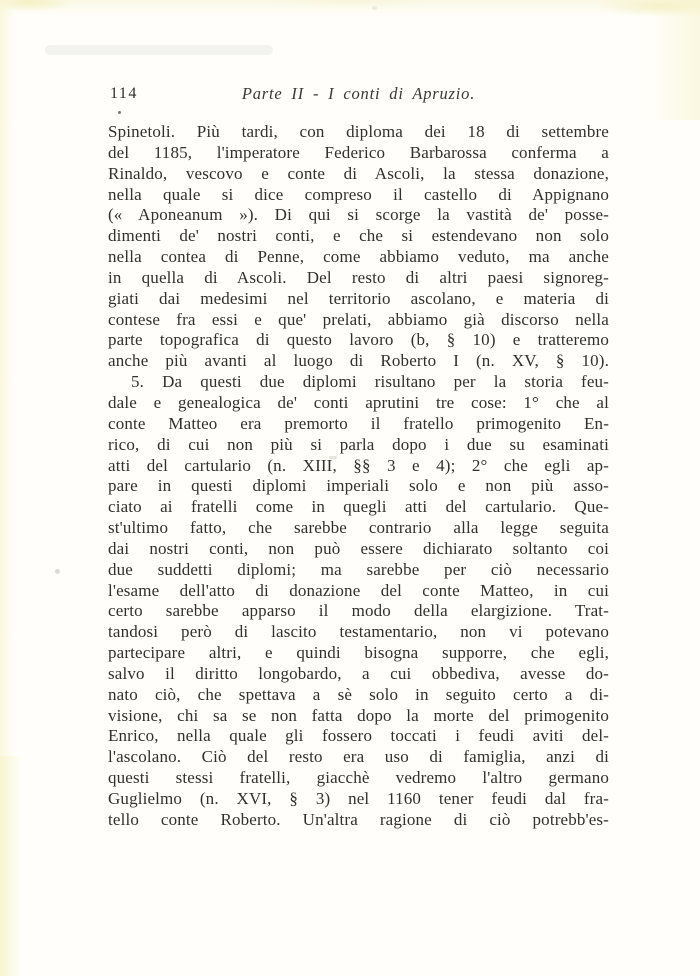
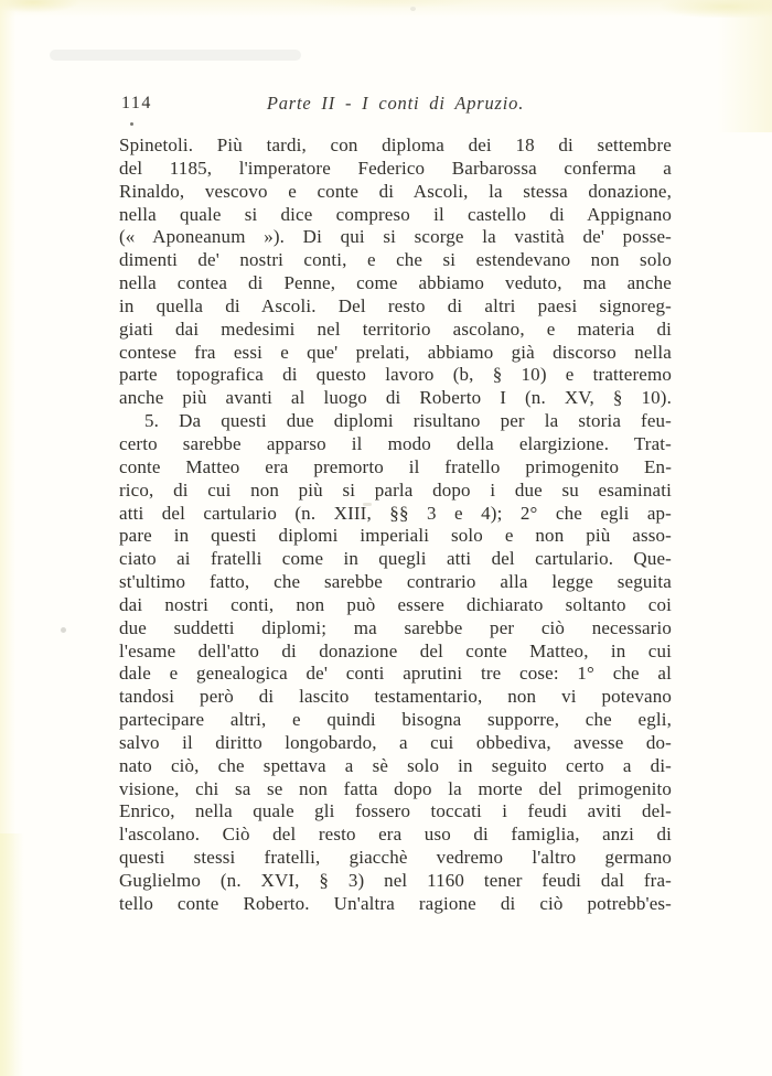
  114
  Parte II - I conti di Apruzio.
  Spinetoli. Più tardi, con diploma dei 18 di settembre
  del 1185, l'imperatore Federico Barbarossa conferma a
  Rinaldo, vescovo e conte di Ascoli, la stessa donazione,
  nella quale si dice compreso il castello di Appignano
  (« Aponeanum »). Di qui si scorge la vastità de' posse-
  dimenti de' nostri conti, e che si estendevano non solo
  nella contea di Penne, come abbiamo veduto, ma anche
  in quella di Ascoli. Del resto di altri paesi signoreg-
  giati dai medesimi nel territorio ascolano, e materia di
  contese fra essi e que' prelati, abbiamo già discorso nella
  parte topografica di questo lavoro (b, § 10) e tratteremo
  anche più avanti al luogo di Roberto I (n. XV, § 10).
  5. Da questi due diplomi risultano per la storia feu-
- dale e genealogica de' conti aprutini tre cose: 1° che al
+ certo sarebbe apparso il modo della elargizione. Trat-
  conte Matteo era premorto il fratello primogenito En-
  rico, di cui non più si parla dopo i due su esaminati
  atti del cartulario (n. XIII, §§ 3 e 4); 2° che egli ap-
  pare in questi diplomi imperiali solo e non più asso-
  ciato ai fratelli come in quegli atti del cartulario. Que-
  st'ultimo fatto, che sarebbe contrario alla legge seguita
  dai nostri conti, non può essere dichiarato soltanto coi
  due suddetti diplomi; ma sarebbe per ciò necessario
  l'esame dell'atto di donazione del conte Matteo, in cui
- certo sarebbe apparso il modo della elargizione. Trat-
+ dale e genealogica de' conti aprutini tre cose: 1° che al
  tandosi però di lascito testamentario, non vi potevano
  partecipare altri, e quindi bisogna supporre, che egli,
  salvo il diritto longobardo, a cui obbediva, avesse do-
  nato ciò, che spettava a sè solo in seguito certo a di-
  visione, chi sa se non fatta dopo la morte del primogenito
  Enrico, nella quale gli fossero toccati i feudi aviti del-
  l'ascolano. Ciò del resto era uso di famiglia, anzi di
  questi stessi fratelli, giacchè vedremo l'altro germano
  Guglielmo (n. XVI, § 3) nel 1160 tener feudi dal fra-
  tello conte Roberto. Un'altra ragione di ciò potrebb'es-
